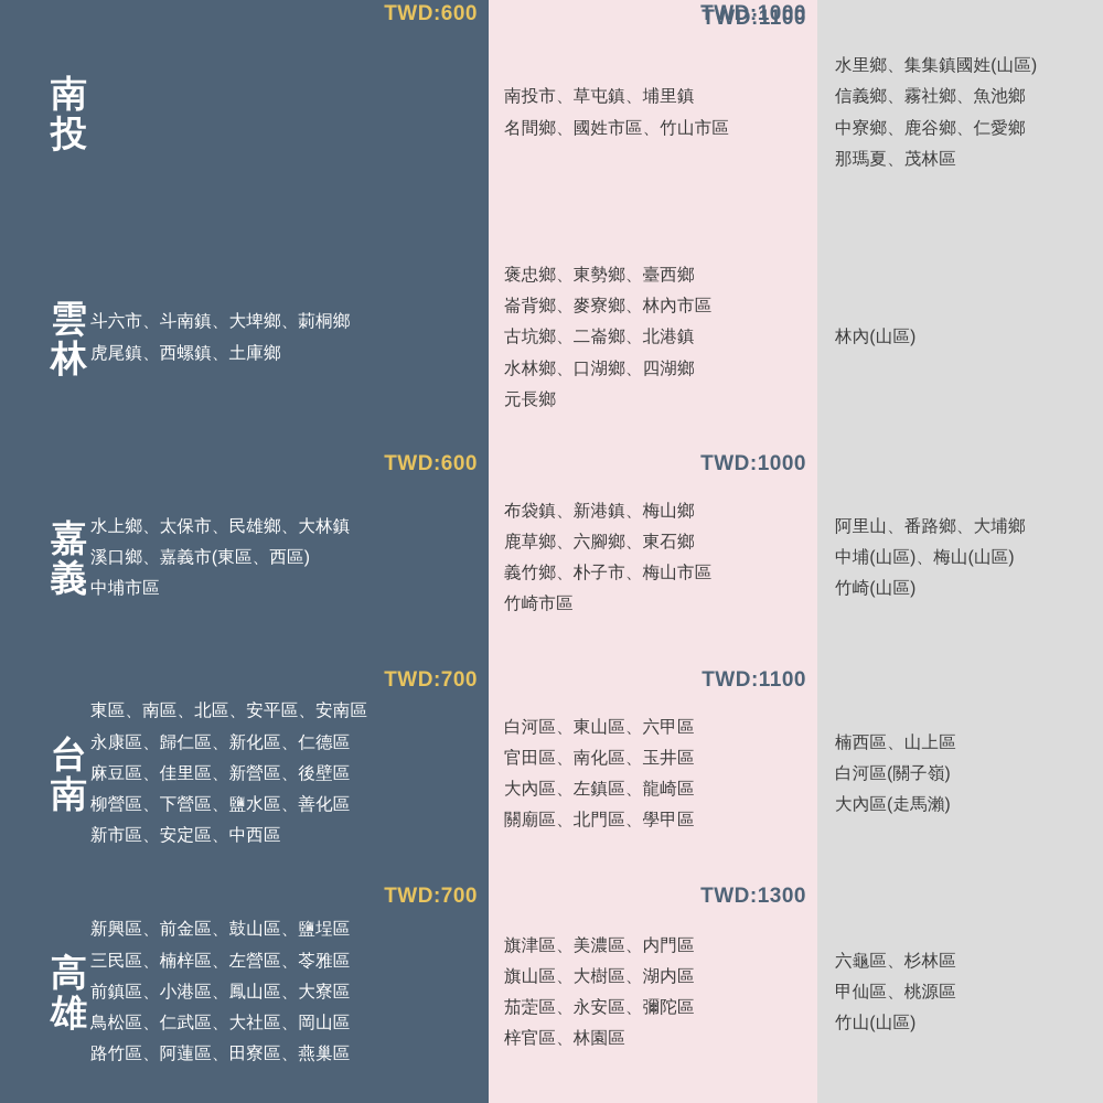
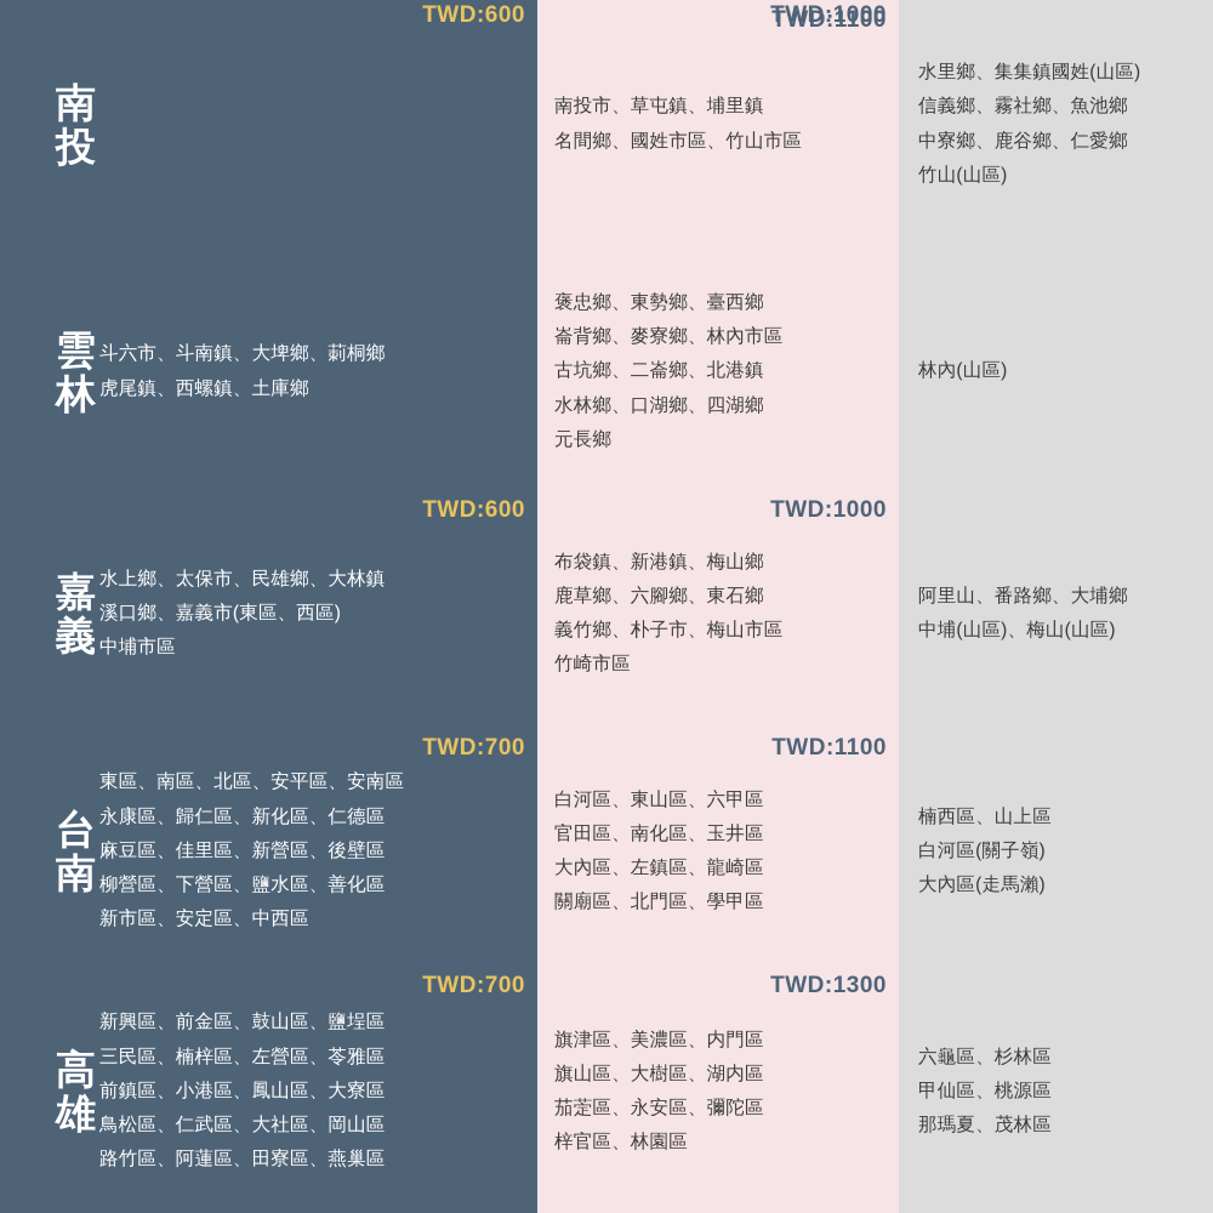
  TWD:600
  南
  投
  TWD:1000
  南投市、草屯鎮、埔里鎮
  名間鄉、國姓市區、竹山市區
  水里鄉、集集鎮國姓(山區)
  信義鄉、霧社鄉、魚池鄉
  中寮鄉、鹿谷鄉、仁愛鄉
- 那瑪夏、茂林區
+ 竹山(山區)
  雲
  林
  斗六市、斗南鎮、大埤鄉、莿桐鄉
  虎尾鎮、西螺鎮、土庫鄉
  TWD:1100
  褒忠鄉、東勢鄉、臺西鄉
  崙背鄉、麥寮鄉、林內市區
  古坑鄉、二崙鄉、北港鎮
  水林鄉、口湖鄉、四湖鄉
  元長鄉
  林內(山區)
  TWD:600
  嘉
  義
  水上鄉、太保市、民雄鄉、大林鎮
  溪口鄉、嘉義市(東區、西區)
  中埔市區
  TWD:1000
  布袋鎮、新港鎮、梅山鄉
  鹿草鄉、六腳鄉、東石鄉
  義竹鄉、朴子市、梅山市區
  竹崎市區
  阿里山、番路鄉、大埔鄉
  中埔(山區)、梅山(山區)
- 竹崎(山區)
  TWD:700
  台
  南
  東區、南區、北區、安平區、安南區
  永康區、歸仁區、新化區、仁德區
  麻豆區、佳里區、新營區、後壁區
  柳營區、下營區、鹽水區、善化區
  新市區、安定區、中西區
  TWD:1100
  白河區、東山區、六甲區
  官田區、南化區、玉井區
  大內區、左鎮區、龍崎區
  關廟區、北門區、學甲區
  楠西區、山上區
  白河區(關子嶺)
  大內區(走馬瀨)
  TWD:700
  高
  雄
  新興區、前金區、鼓山區、鹽埕區
  三民區、楠梓區、左營區、苓雅區
  前鎮區、小港區、鳳山區、大寮區
  鳥松區、仁武區、大社區、岡山區
  路竹區、阿蓮區、田寮區、燕巢區
  TWD:1300
  旗津區、美濃區、内門區
  旗山區、大樹區、湖内區
  茄萣區、永安區、彌陀區
  梓官區、林園區
  六龜區、杉林區
  甲仙區、桃源區
- 竹山(山區)
+ 那瑪夏、茂林區
